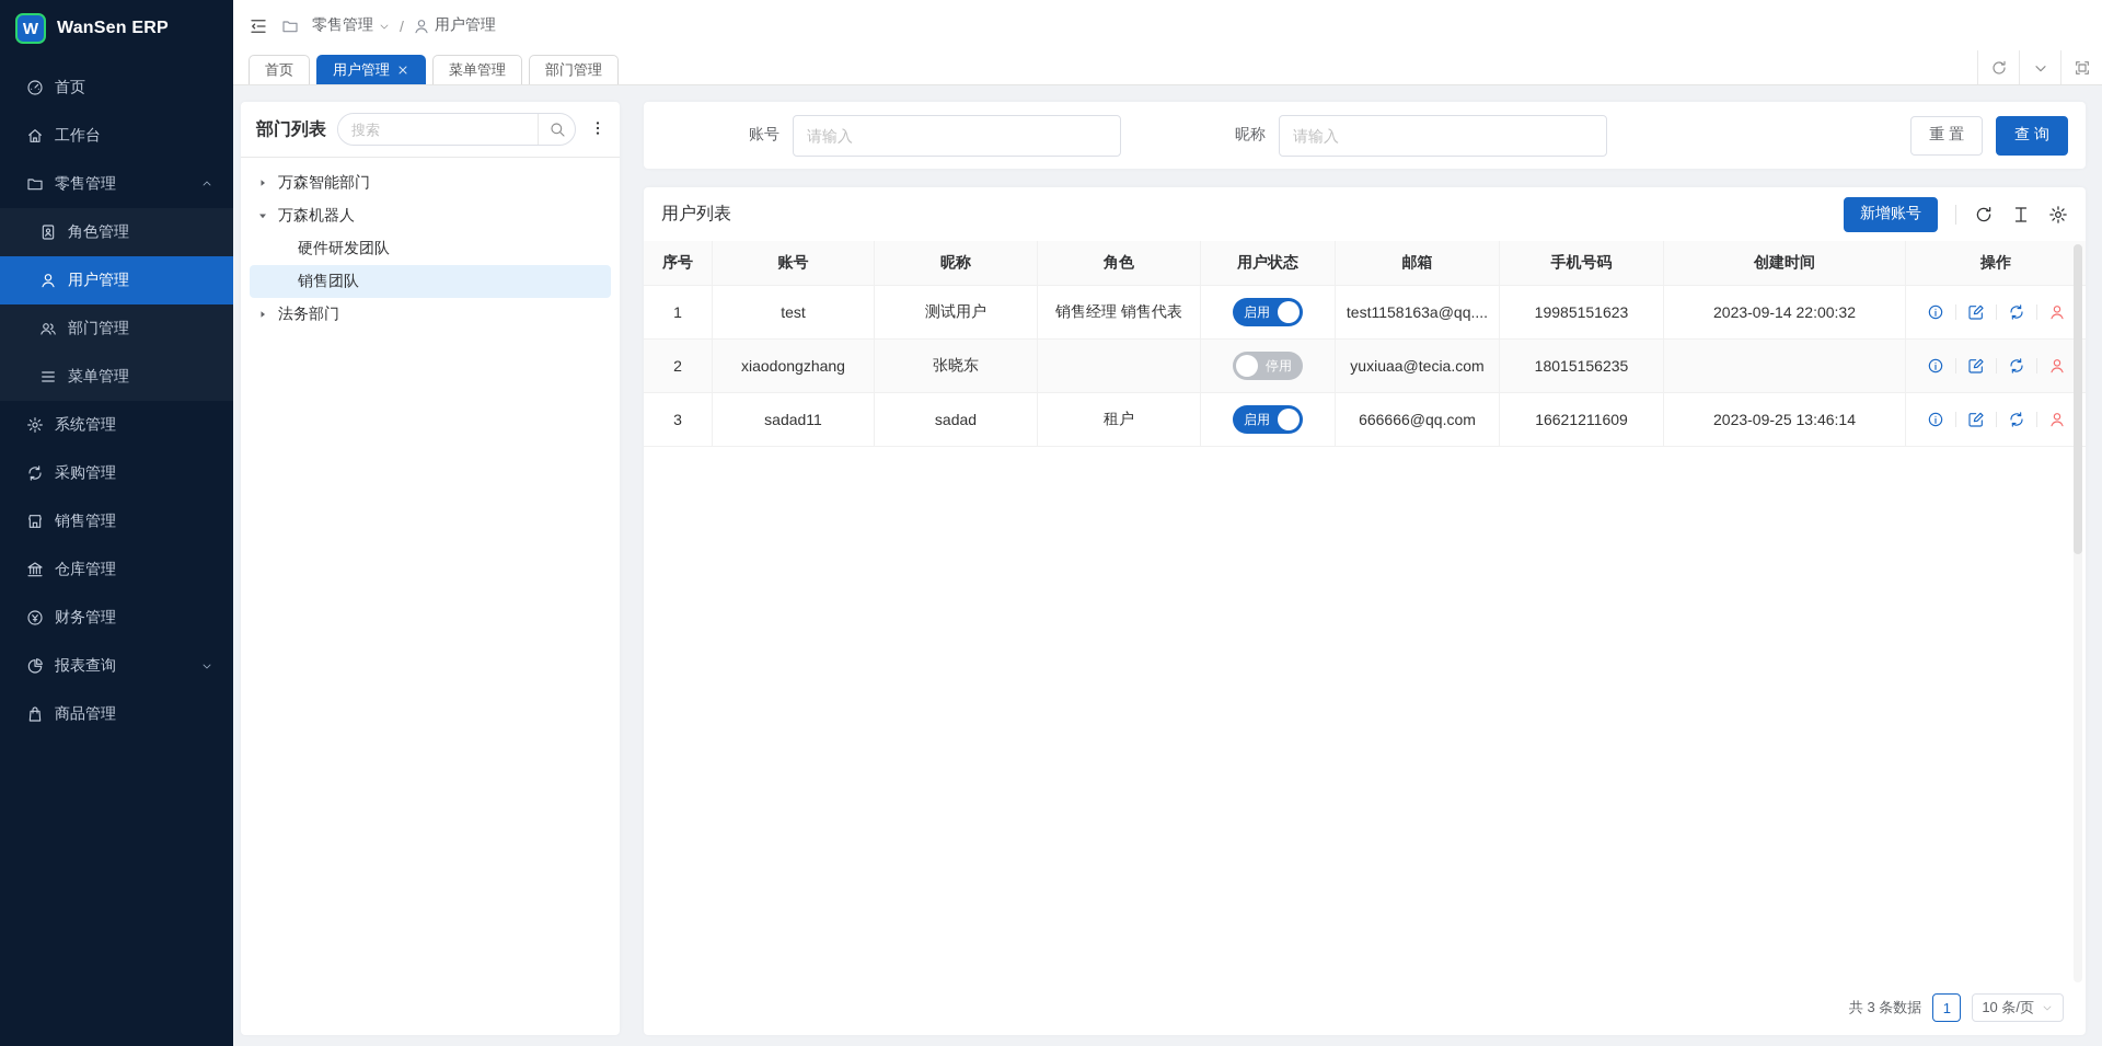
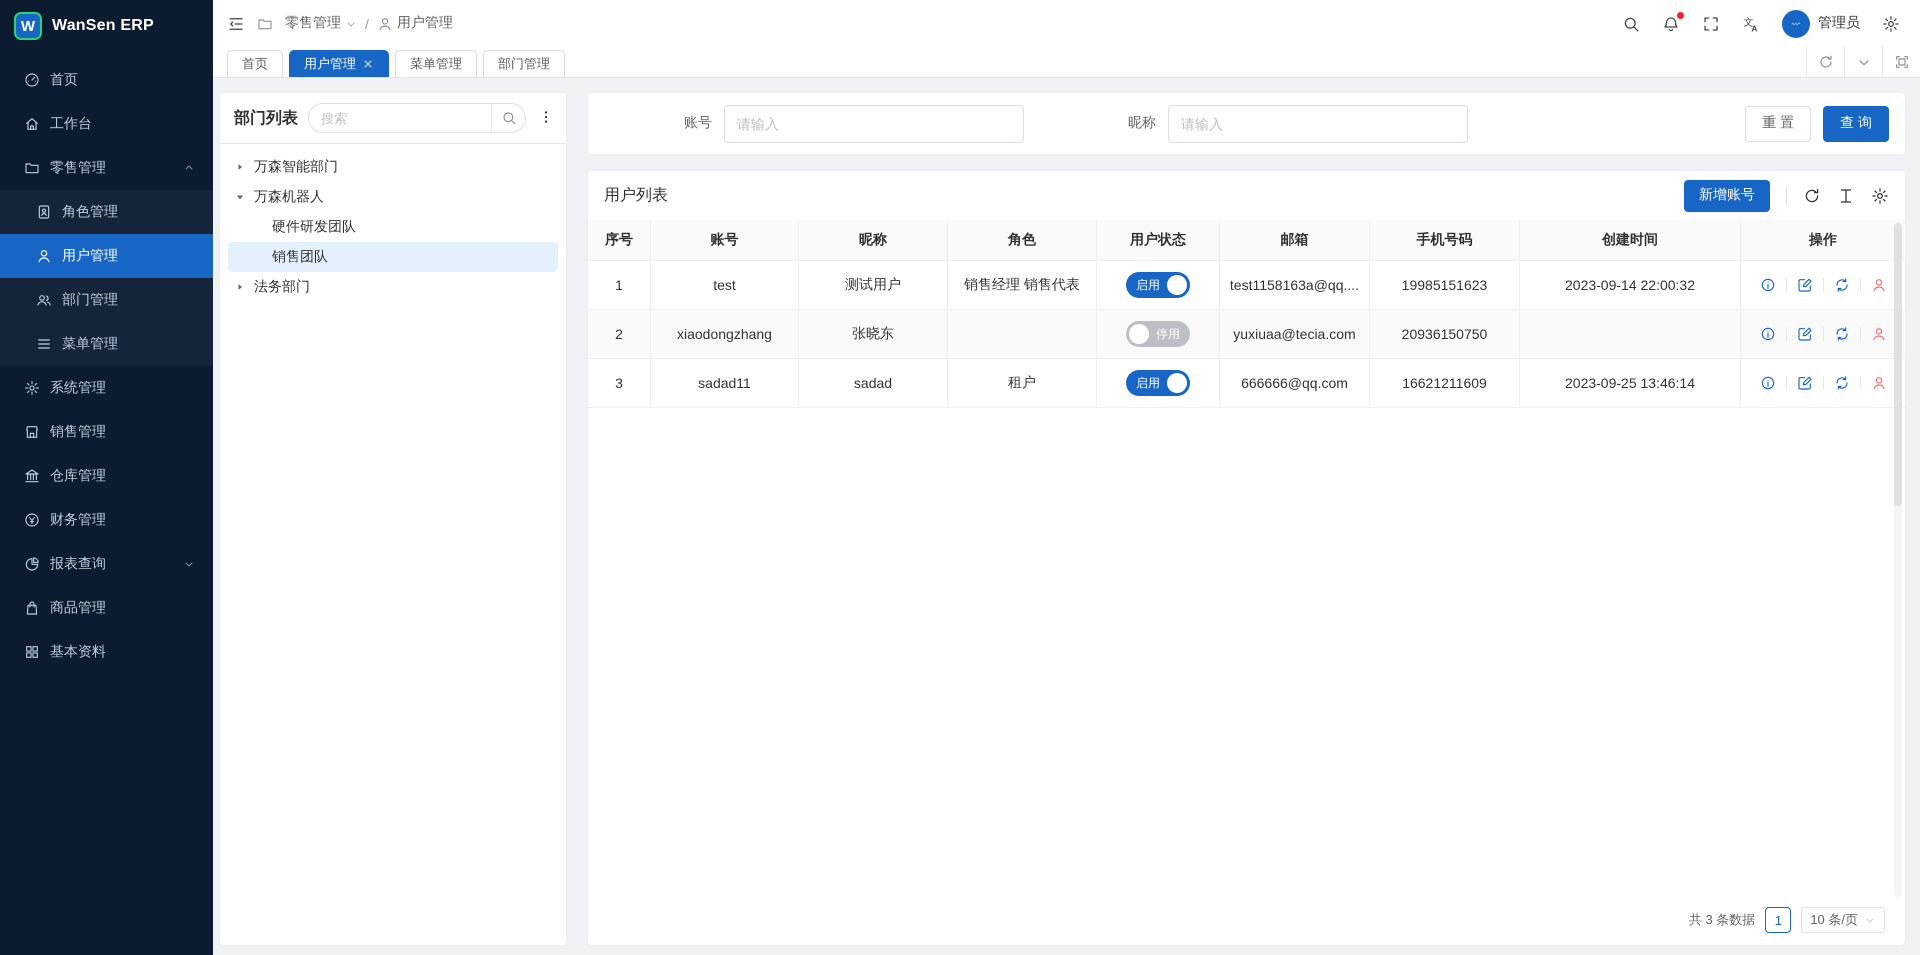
  W
  WanSen ERP
  首页
  工作台
  零售管理
  角色管理
  用户管理
  部门管理
  菜单管理
  系统管理
- 采购管理
  销售管理
  仓库管理
  财务管理
  报表查询
  商品管理
+ 基本资料
  零售管理
  /
  用户管理
+ 管理员
  首页
  用户管理
  菜单管理
  部门管理
  部门列表
  搜索
  万森智能部门
  万森机器人
  硬件研发团队
  销售团队
  法务部门
  账号
  请输入
  昵称
  请输入
  重 置
  查 询
  用户列表
  新增账号
  序号
  账号
  昵称
  角色
  用户状态
  邮箱
  手机号码
  创建时间
  操作
  1
  test
  测试用户
  销售经理 销售代表
  启用
  test1158163a@qq....
  19985151623
  2023-09-14 22:00:32
  2
  xiaodongzhang
  张晓东
  停用
  yuxiuaa@tecia.com
- 18015156235
+ 20936150750
  3
  sadad11
  sadad
  租户
  启用
  666666@qq.com
  16621211609
  2023-09-25 13:46:14
  共 3 条数据
  1
  10 条/页
